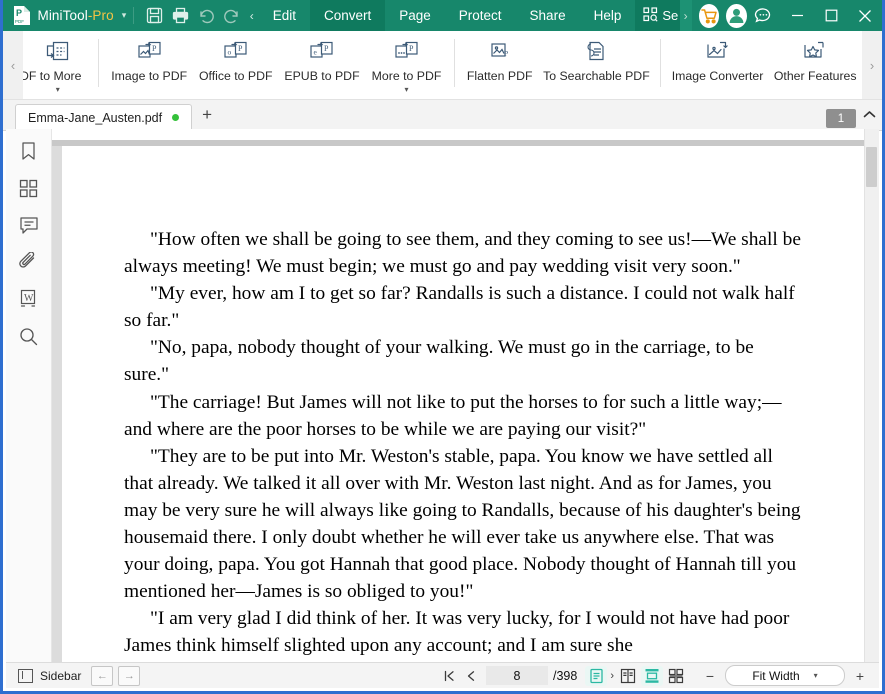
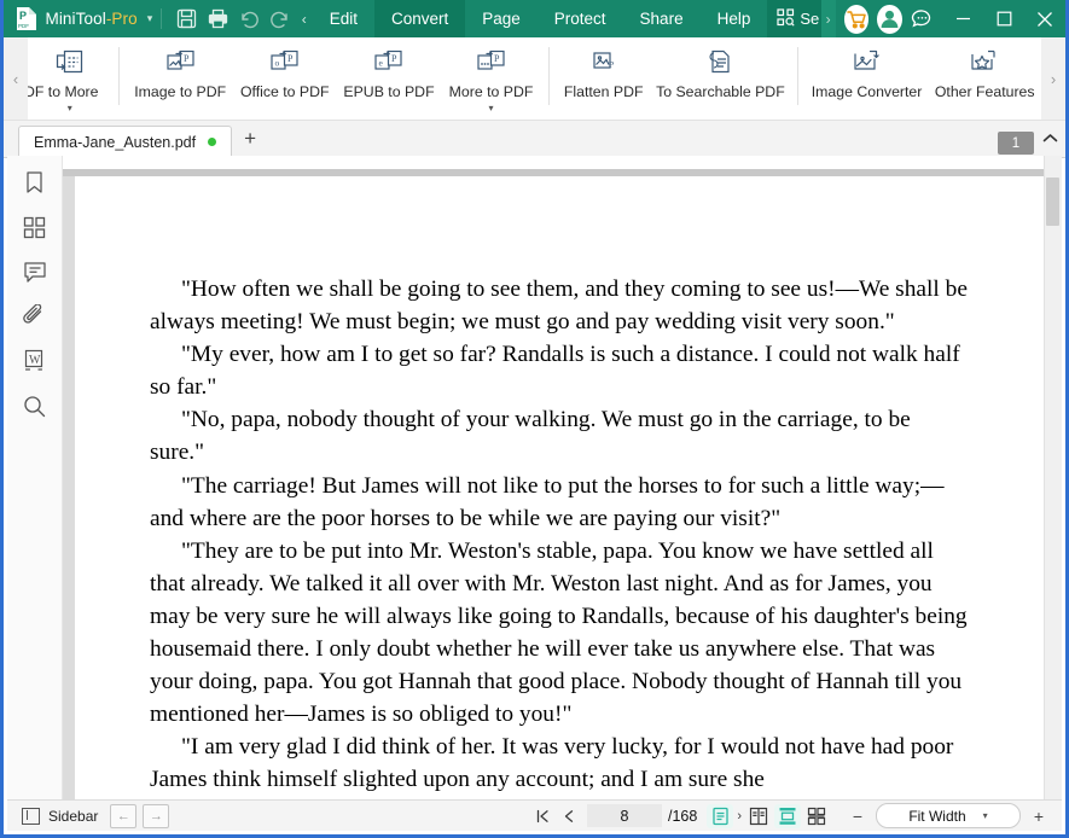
  P
  MiniTool-Pro
  ▾
  ‹
  Edit
  Convert
  Page
  Protect
  Share
  Help
  Se
  ›
  ‹
  DF to More
  ▾
  P
  Image to PDF
  o
  P
  Office to PDF
  e
  P
  EPUB to PDF
  P
  More to PDF
  ▾
  P
  Flatten PDF
  To Searchable PDF
  Image Converter
  Other Features
  ›
  Emma-Jane_Austen.pdf
  +
  1
  W
  "How often we shall be going to see them, and they coming to see us!—We shall be always meeting! We must begin; we must go and pay wedding visit very soon."
  "My ever, how am I to get so far? Randalls is such a distance. I could not walk half so far."
  "No, papa, nobody thought of your walking. We must go in the carriage, to be sure."
  "The carriage! But James will not like to put the horses to for such a little way;—and where are the poor horses to be while we are paying our visit?"
  "They are to be put into Mr. Weston's stable, papa. You know we have settled all that already. We talked it all over with Mr. Weston last night. And as for James, you may be very sure he will always like going to Randalls, because of his daughter's being housemaid there. I only doubt whether he will ever take us anywhere else. That was your doing, papa. You got Hannah that good place. Nobody thought of Hannah till you mentioned her—James is so obliged to you!"
  "I am very glad I did think of her. It was very lucky, for I would not have had poor James think himself slighted upon any account; and I am sure she
  Sidebar
  ←
  →
  8
- /398
+ /168
  ›
  −
  Fit Width
  ▾
  +
